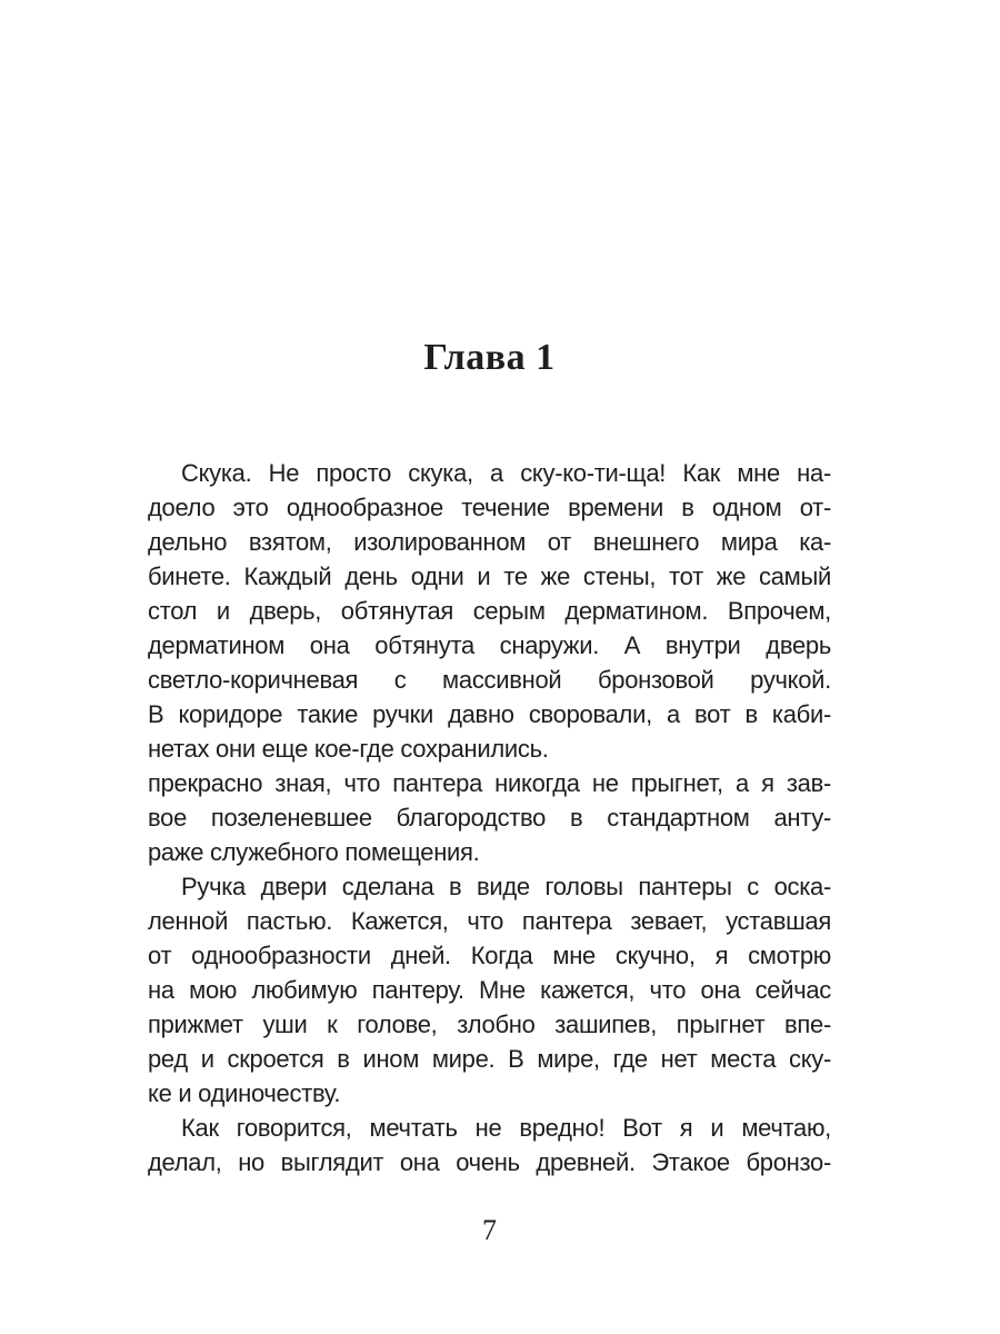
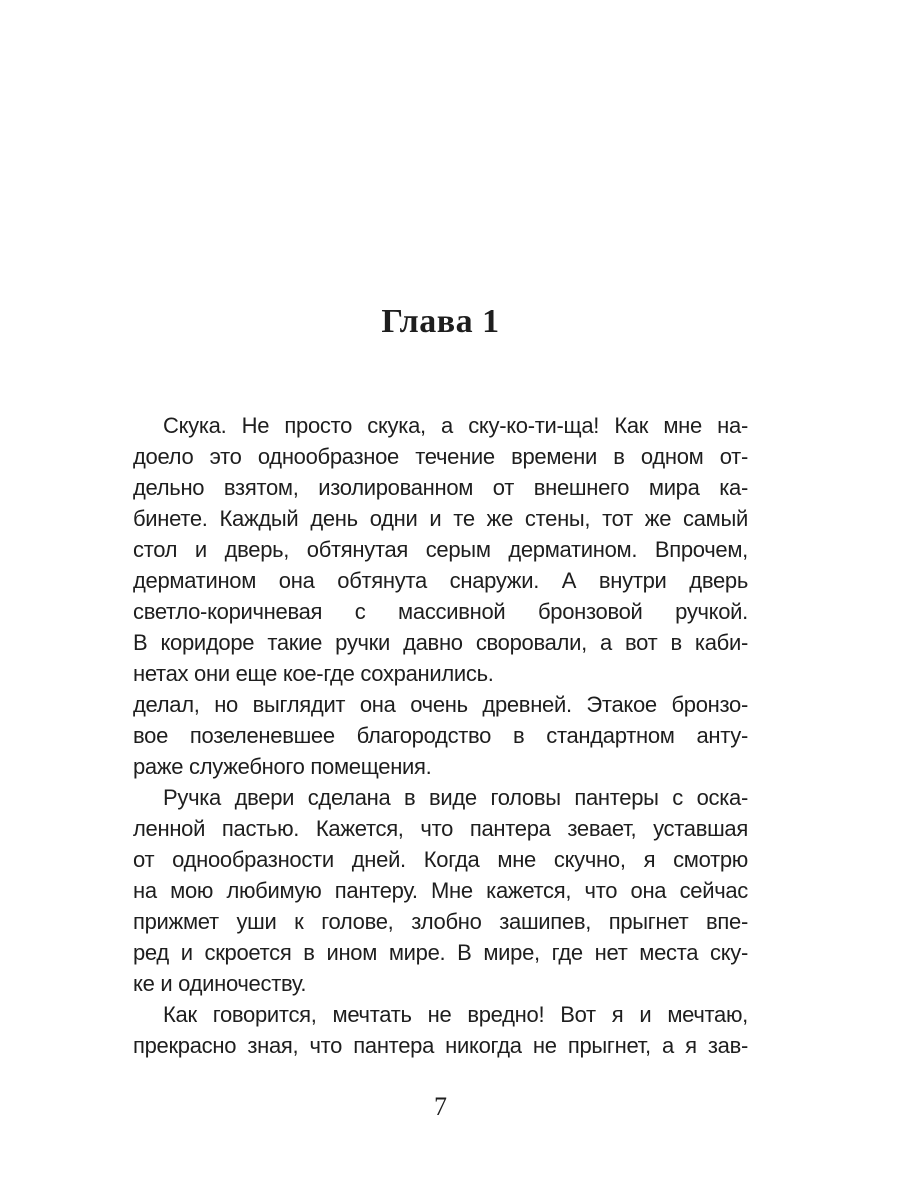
  Глава 1
  Скука. Не просто скука, а ску-ко-ти-ща! Как мне на-
  доело это однообразное течение времени в одном от-
  дельно взятом, изолированном от внешнего мира ка-
  бинете. Каждый день одни и те же стены, тот же самый
  стол и дверь, обтянутая серым дерматином. Впрочем,
  дерматином она обтянута снаружи. А внутри дверь
  светло-коричневая с массивной бронзовой ручкой.
  В коридоре такие ручки давно своровали, а вот в каби-
  нетах они еще кое-где сохранились.
- прекрасно зная, что пантера никогда не прыгнет, а я зав-
+ делал, но выглядит она очень древней. Этакое бронзо-
  вое позеленевшее благородство в стандартном анту-
  раже служебного помещения.
  Ручка двери сделана в виде головы пантеры с оска-
  ленной пастью. Кажется, что пантера зевает, уставшая
  от однообразности дней. Когда мне скучно, я смотрю
  на мою любимую пантеру. Мне кажется, что она сейчас
  прижмет уши к голове, злобно зашипев, прыгнет впе-
  ред и скроется в ином мире. В мире, где нет места ску-
  ке и одиночеству.
  Как говорится, мечтать не вредно! Вот я и мечтаю,
- делал, но выглядит она очень древней. Этакое бронзо-
+ прекрасно зная, что пантера никогда не прыгнет, а я зав-
  7
